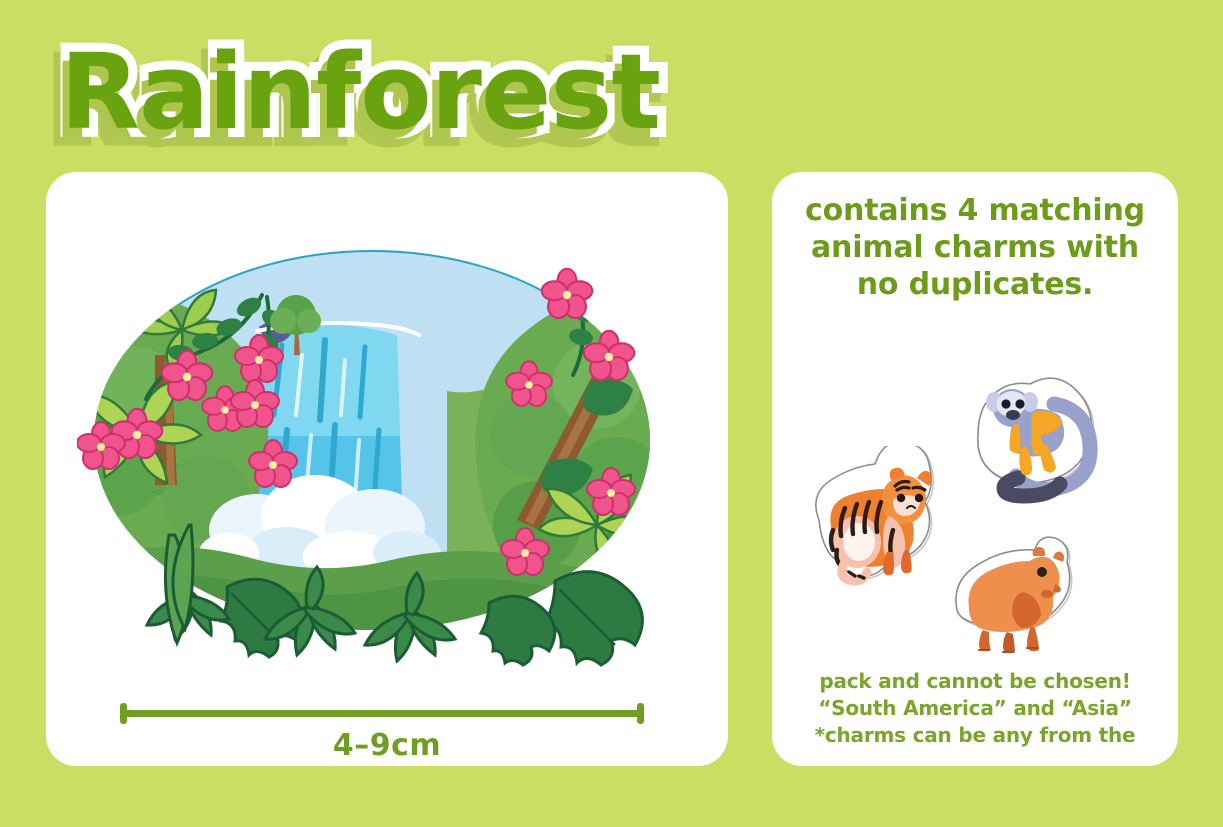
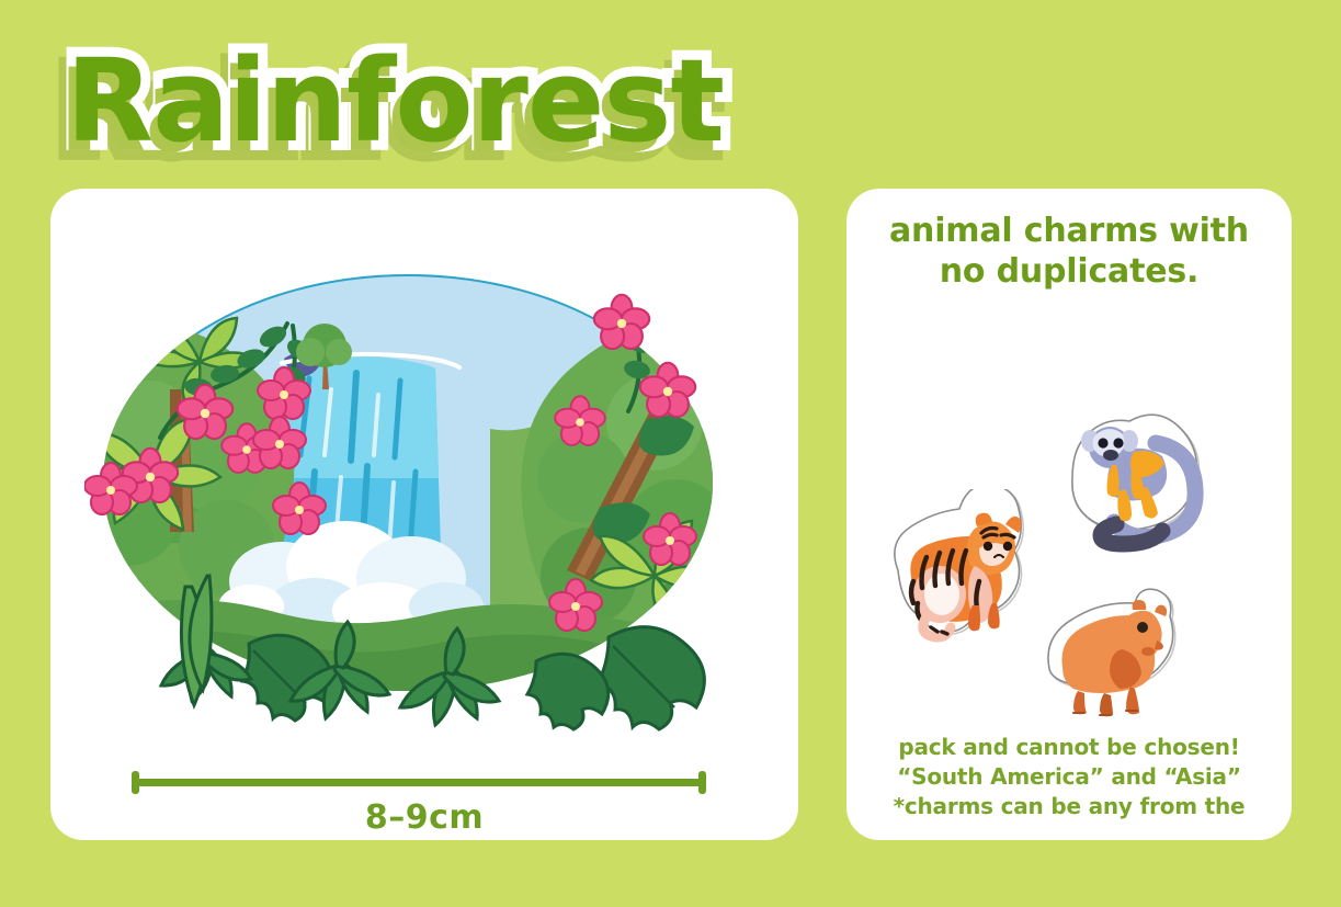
  Rainforest
- 4–9cm
+ 8–9cm
- contains 4 matching
  animal charms with
  no duplicates.
  pack and cannot be chosen!
  “South America” and “Asia”
  *charms can be any from the
